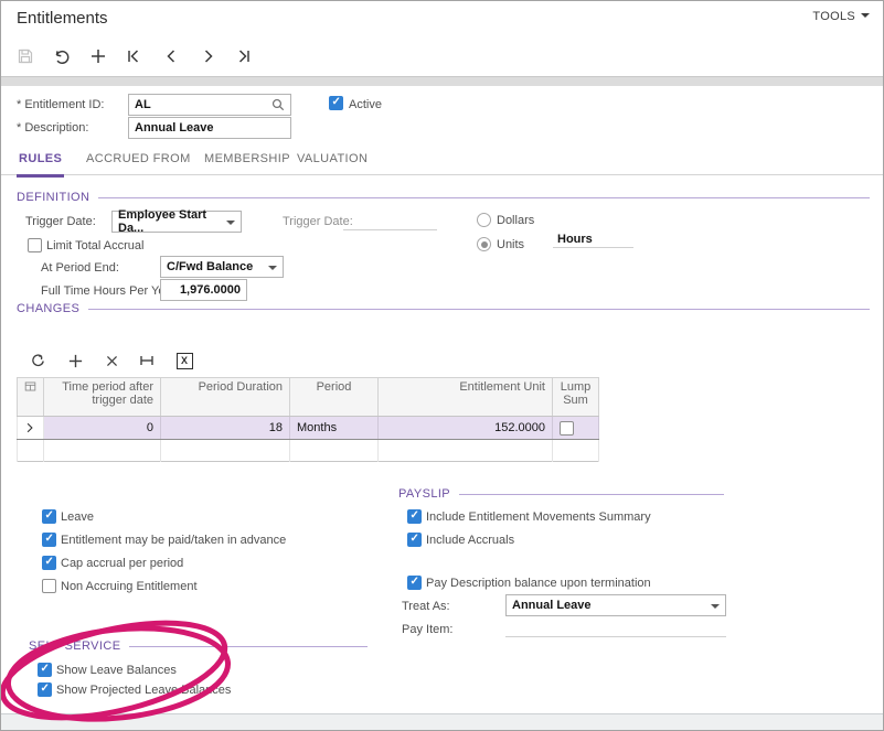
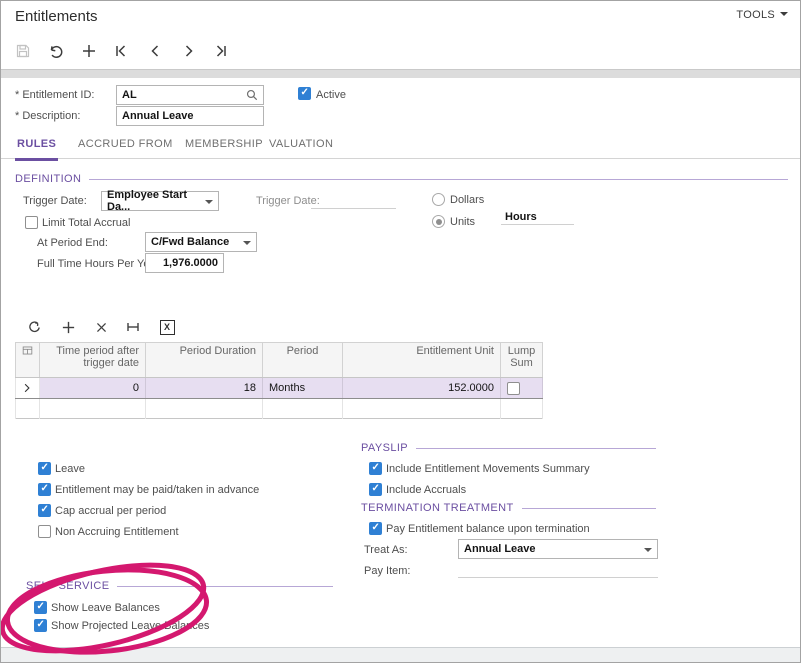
  Entitlements
  TOOLS
  * Entitlement ID:
  AL
  Active
  * Description:
  Annual Leave
  RULES
  ACCRUED FROM
  MEMBERSHIP
  VALUATION
  DEFINITION
  Trigger Date:
  Employee Start Da...
  Trigger Date:
  Dollars
  Units
  Hours
  Limit Total Accrual
  At Period End:
  C/Fwd Balance
  Full Time Hours Per Y
  1,976.0000
- CHANGES
  X
  	Time period after trigger date	Period Duration	Period	Entitlement Unit	Lump Sum
  	0	18	Months	152.0000
  Leave
  Entitlement may be paid/taken in advance
  Cap accrual per period
  Non Accruing Entitlement
  PAYSLIP
  Include Entitlement Movements Summary
  Include Accruals
+ TERMINATION TREATMENT
- Pay Description balance upon termination
+ Pay Entitlement balance upon termination
  Treat As:
  Annual Leave
  Pay Item:
  S SERVICE
  Show Leave Balances
  Show Projected Leavealaces
